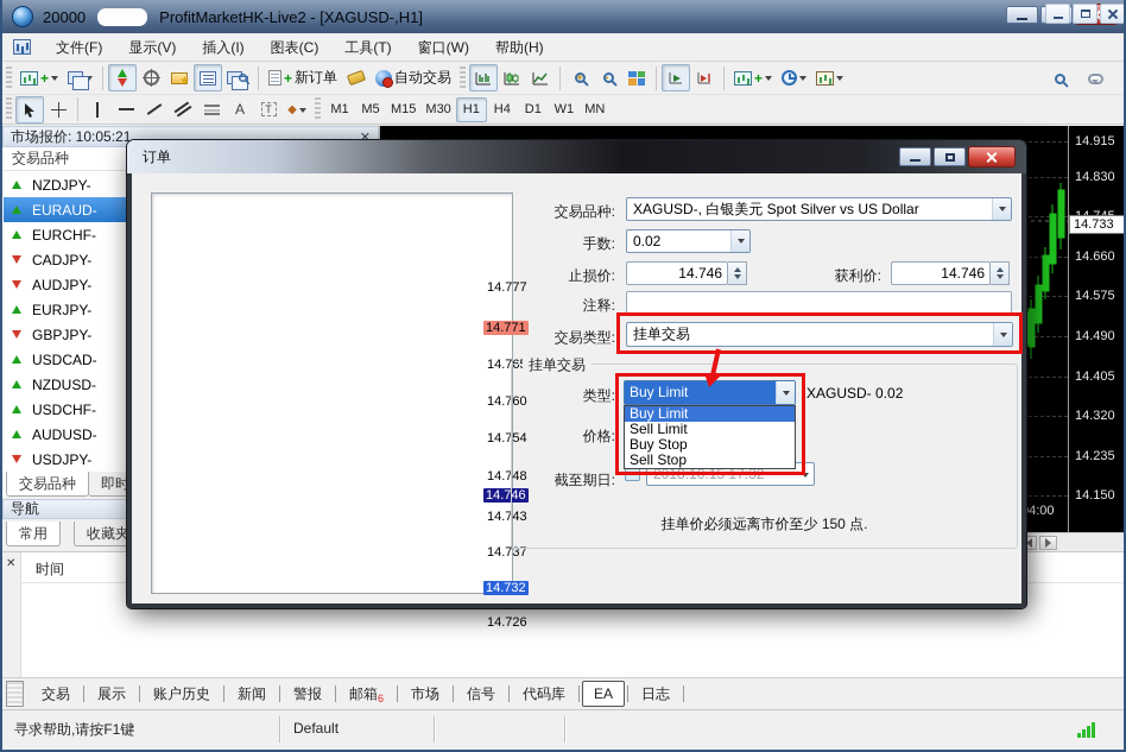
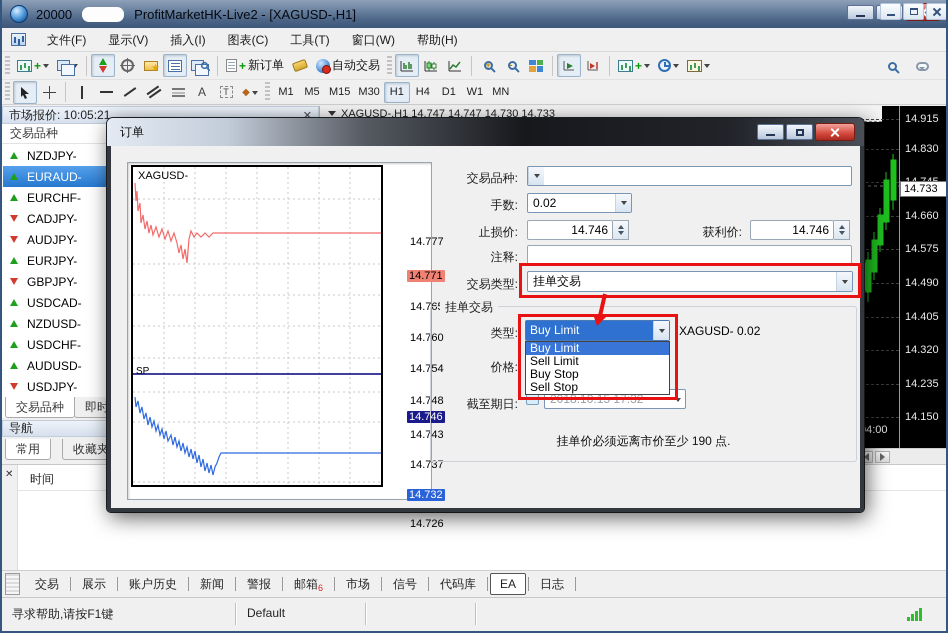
  20000
  ProfitMarketHK-Live2 - [XAGUSD-,H1]
  文件(F)
  显示(V)
  插入(I)
  图表(C)
  工具(T)
  窗口(W)
  帮助(H)
  +
  ★
  +
  新订单
  自动交易
  +
  -
  +
  A
  T
  ◆
  M1
  M5
  M15
  M30
  H1
  H4
  D1
  W1
  MN
+ XAGUSD-,H1 14.747 14.747 14.730 14.733
  14.915
  14.830
  14.660
  14.575
  14.490
  14.405
  14.320
  14.235
  14.150
  14.733
  4:00
  市场报价: 10:05:21
  ✕
  交易品种
  NZDJPY-
  EURAUD-
  EURCHF-
  CADJPY-
  AUDJPY-
  EURJPY-
  GBPJPY-
  USDCAD-
  NZDUSD-
  USDCHF-
  AUDUSD-
  USDJPY-
  交易品种
  导航
  常用
  收藏夹
  ✕
  时间
  交易
  展示
  账户历史
  新闻
  警报
  邮箱6
  市场
  信号
  代码库
  EA
  日志
  寻求帮助,请按F1键
  Default
  订单
+ XAGUSD-
+ SP
  14.777
  14.771
  14.76
  14.760
  14.754
  14.748
  14.746
  14.743
  14.737
  14.732
  14.726
  交易品种:
- XAGUSD-, 白银美元 Spot Silver vs US Dollar
  手数:
  0.02
  止损价:
  14.746
  获利价:
  14.746
  注释:
  交易类型:
  挂单交易
  挂单交易
  类型:
  Buy Limit
  XAGUSD- 0.02
  价格:
  截至期日:
  2018.10.15 17:32
- 挂单价必须远离市价至少 150 点.
+ 挂单价必须远离市价至少 190 点.
  Buy Limit
  Sell Limit
  Buy Stop
  Sell Stop
